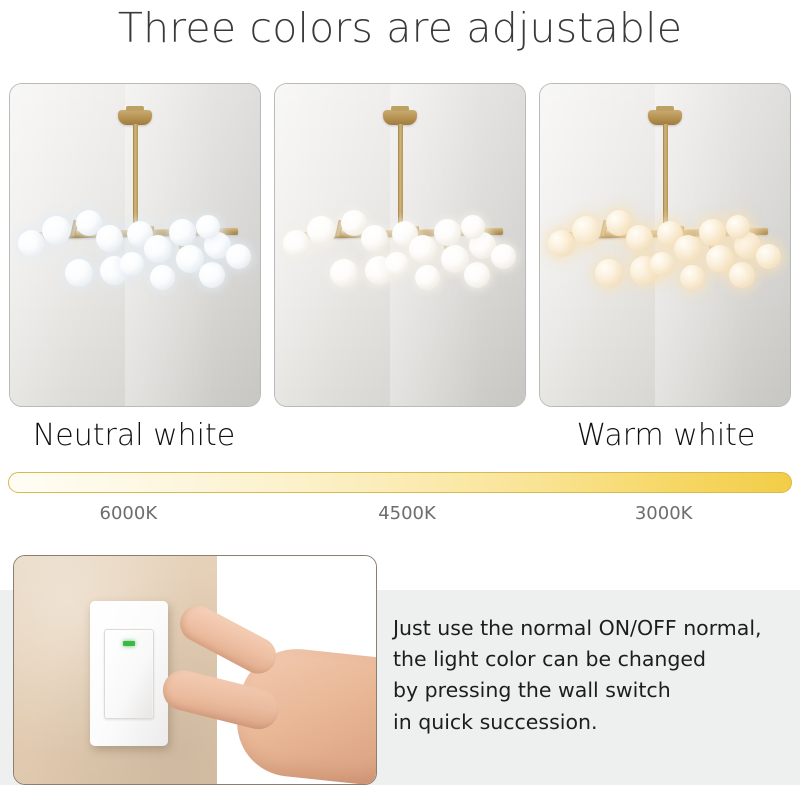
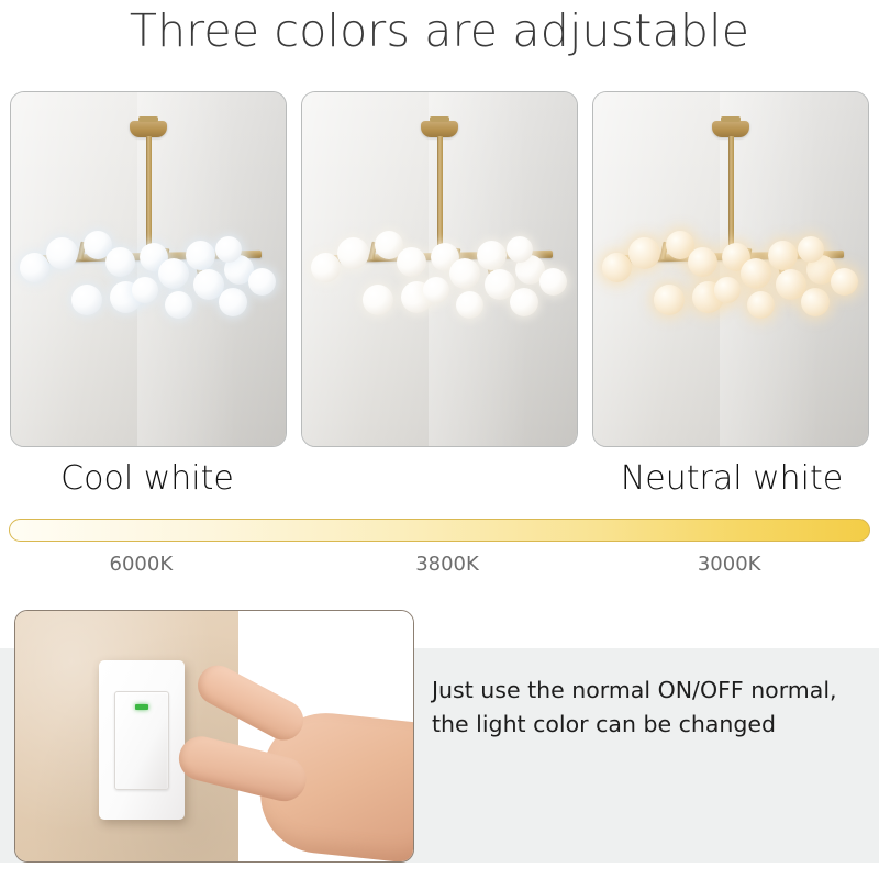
  Three colors are adjustable
+ Cool white
  Neutral white
- Warm white
  6000K
- 4500K
+ 3800K
  3000K
  Just use the normal ON/OFF normal,
  the light color can be changed
- by pressing the wall switch
- in quick succession.
